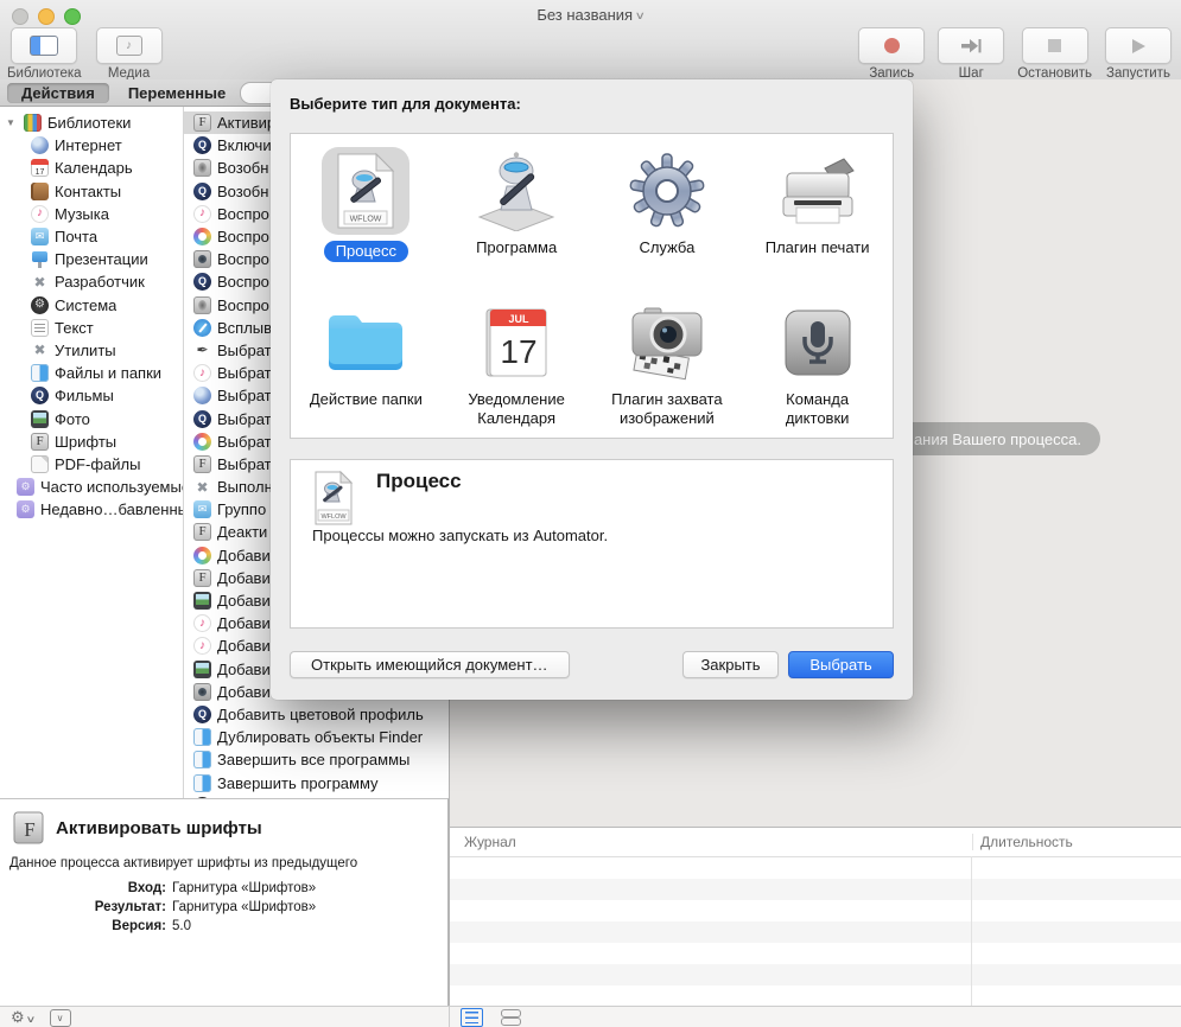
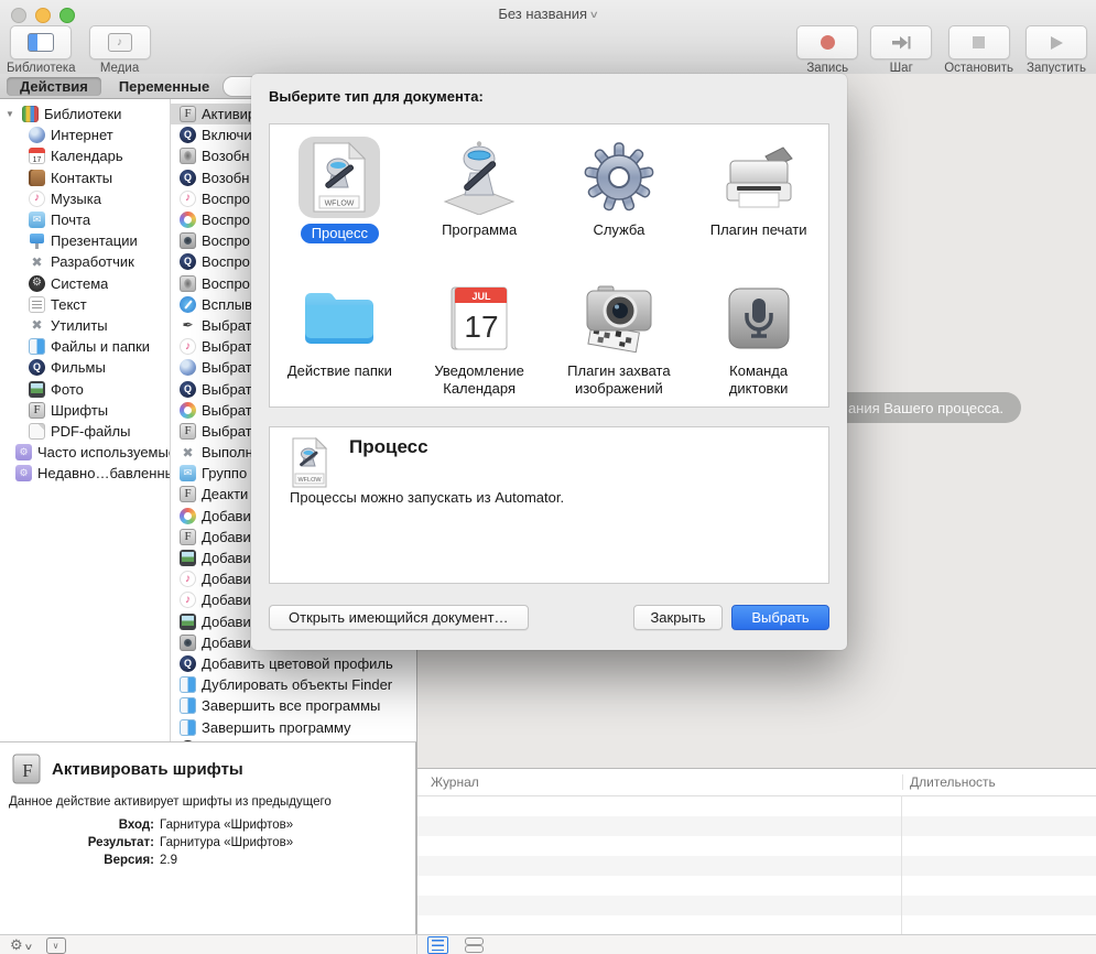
  Без названия ∨
  Библиотека
  ♪
  Медиа
  Запись
  Шаг
  Остановить
  Запустить
  Действия
  Переменные
  ▼
  Библиотеки
  Интернет
  Календарь
  Контакты
  Музыка
  Почта
  Презентации
  Разработчик
  Система
  Текст
  Утилиты
  Файлы и папки
  Фильмы
  Фото
  Шрифты
  PDF-файлы
  Часто используемы
  Недавно…бавленн
  Активи
  Включи
  Возобн
  Возобн
  Воспро
  Воспро
  Воспро
  Воспро
  Воспро
  Всплыв
  Выбрат
  Выбрат
  Выбрат
  Выбрат
  Выбрат
  Выбрат
  Выполн
  Группо
  Деакти
  Добави
  Добави
  Добави
  Добави
  Добави
  Добави
  Добави
  Добавить цветовой профиль
  Дублировать объекты Finder
  Завершить все программы
  Завершить программу
  ания Вашего процесса.
  Журнал
  Длительность
  F
  Активировать шрифты
- Данное процесса активирует шрифты из предыдущего
+ Данное действие активирует шрифты из предыдущего
  Вход:
  Гарнитура «Шрифтов»
  Результат:
  Гарнитура «Шрифтов»
  Версия:
- 5.0
+ 2.9
  ⚙∨
  ∨
  Выберите тип для документа:
  Процесс
  Программа
  Служба
  Плагин печати
  Действие папки
  JUL
  17
  Уведомление Календаря
  Плагин захвата изображений
  Команда диктовки
  Процесс
  Процессы можно запускать из Automator.
  Открыть имеющийся документ…
  Закрыть
  Выбрать
